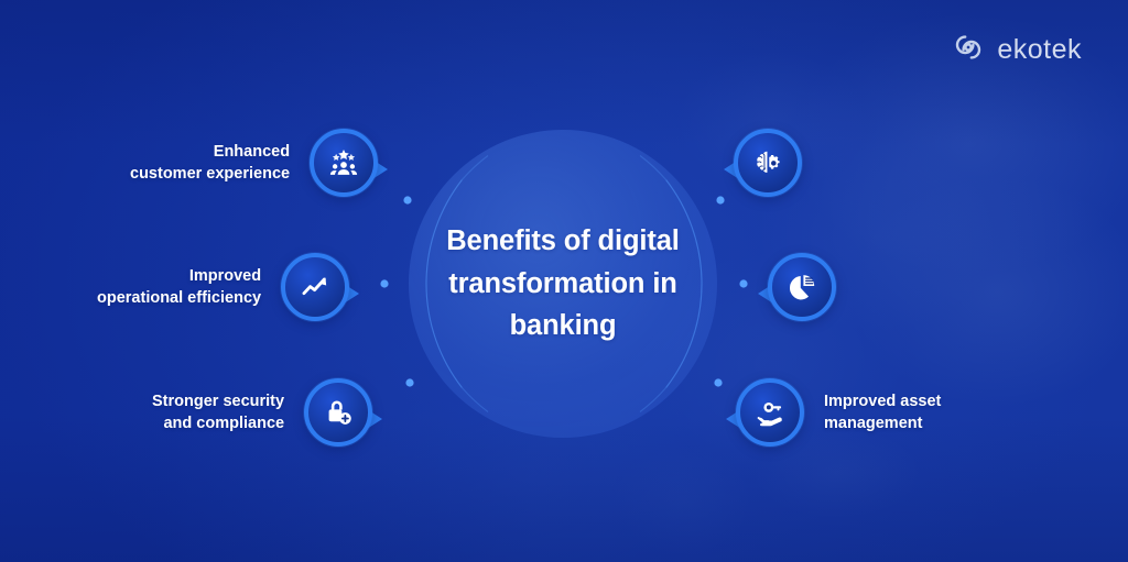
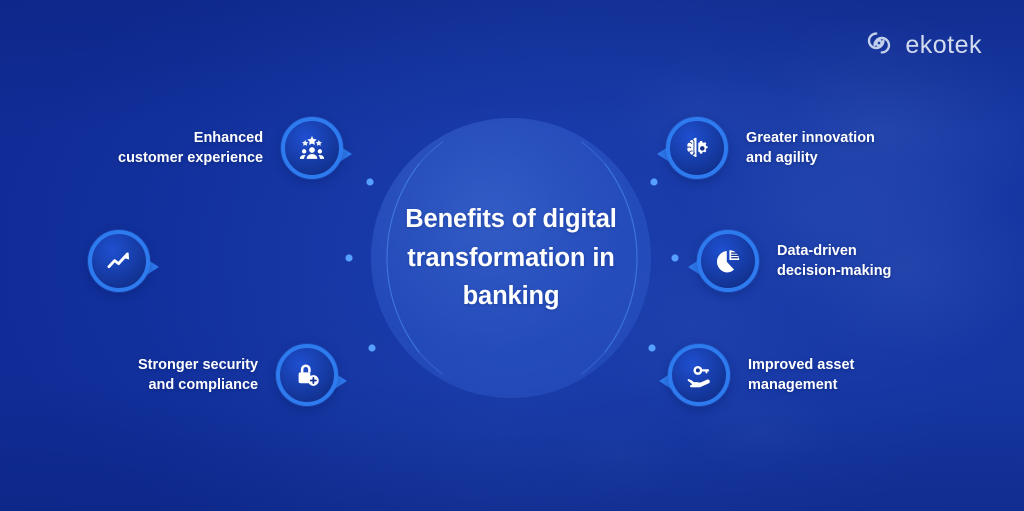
  ekotek
  Benefits of digital transformation in banking
  Enhanced
  customer experience
- Improved
- operational efficiency
  Stronger security
  and compliance
+ Greater innovation
+ and agility
+ Data-driven
+ decision-making
  Improved asset
  management
